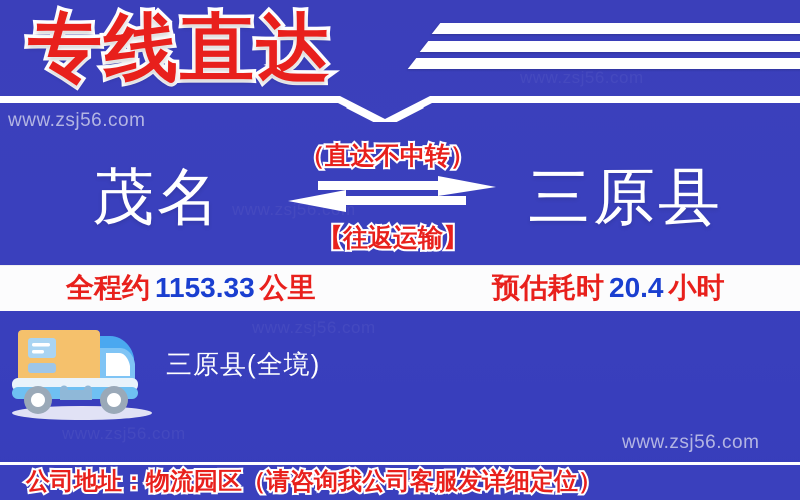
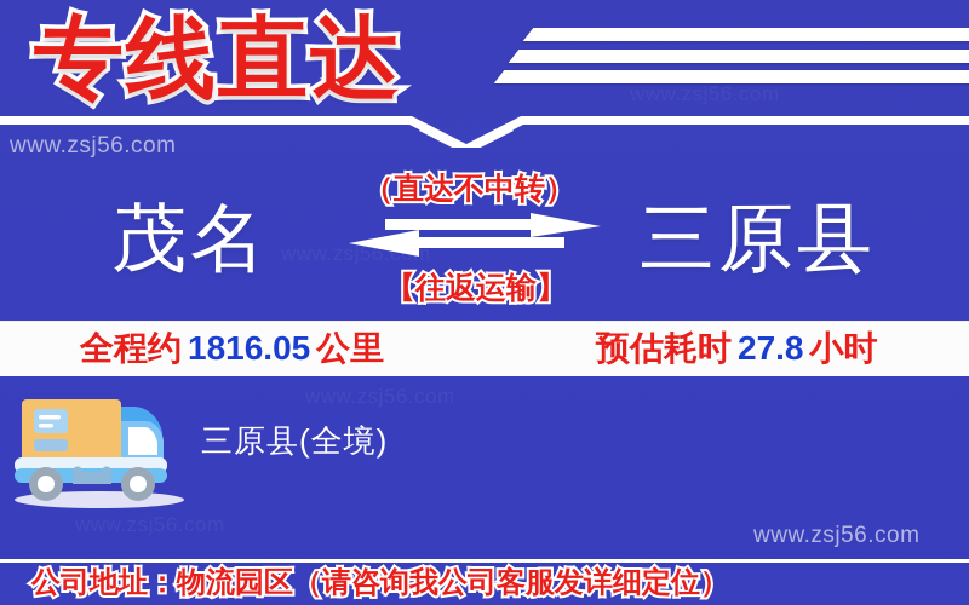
  www.zsj56.com
  www.zsj56.cm
  专线直达
  www.zsj56.com
  茂名
  三原县
  （直达不中转）
  【往返运输】
- 全程约 1153.33 公里
+ 全程约 1816.05 公里
- 预估耗时 20.4 小时
+ 预估耗时 27.8 小时
  三原县(全境)
  www.zsj56.com
  公司地址：物流园区（请咨询我公司客服发详细定位）
